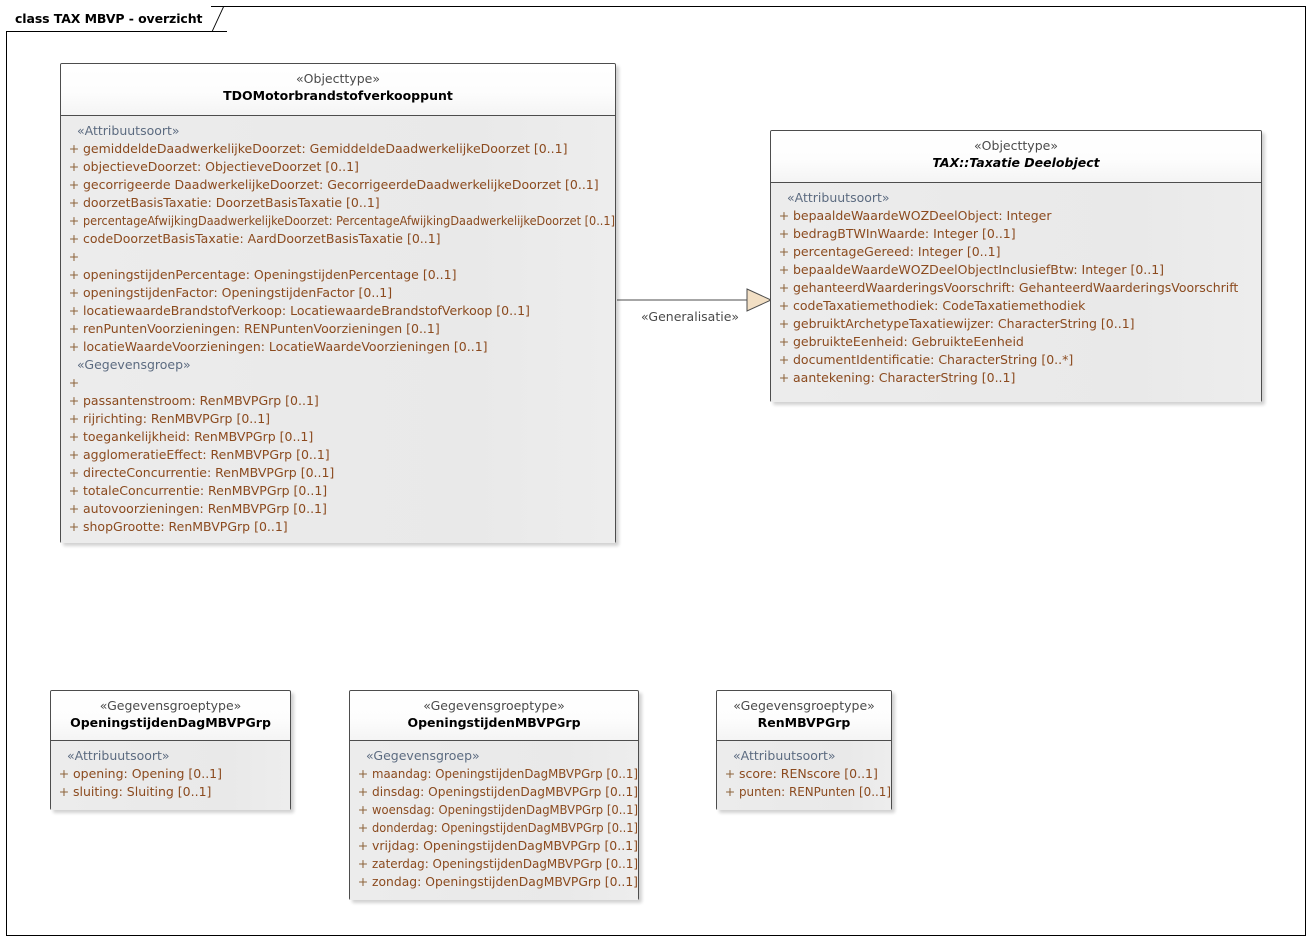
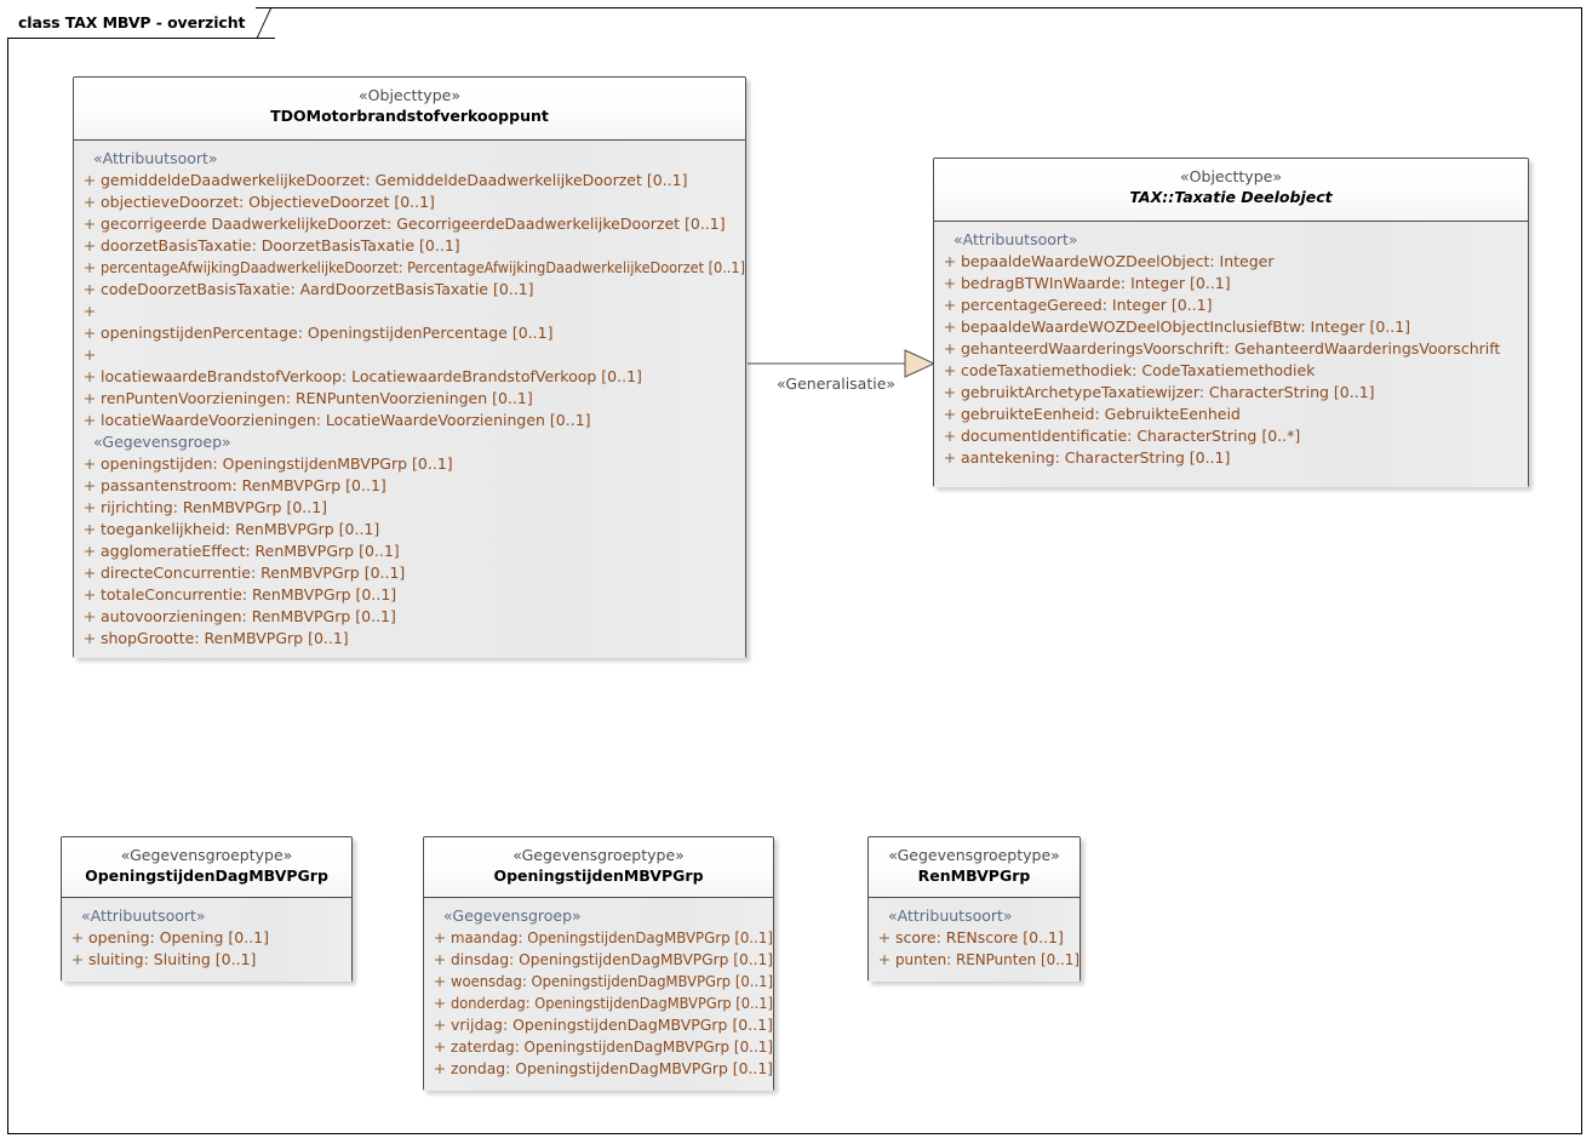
  class TAX MBVP - overzicht
  «Generalisatie»
  «Objecttype»
  TDOMotorbrandstofverkooppunt
  «Attribuutsoort»
  +
  gemiddeldeDaadwerkelijkeDoorzet: GemiddeldeDaadwerkelijkeDoorzet [0..1]
  +
  objectieveDoorzet: ObjectieveDoorzet [0..1]
  +
  gecorrigeerde DaadwerkelijkeDoorzet: GecorrigeerdeDaadwerkelijkeDoorzet [0..1]
  +
  doorzetBasisTaxatie: DoorzetBasisTaxatie [0..1]
  +
  percentageAfwijkingDaadwerkelijkeDoorzet: PercentageAfwijkingDaadwerkelijkeDoorzet [0..1]
  +
  codeDoorzetBasisTaxatie: AardDoorzetBasisTaxatie [0..1]
  +
  +
  openingstijdenPercentage: OpeningstijdenPercentage [0..1]
  +
- openingstijdenFactor: OpeningstijdenFactor [0..1]
  +
  locatiewaardeBrandstofVerkoop: LocatiewaardeBrandstofVerkoop [0..1]
  +
  renPuntenVoorzieningen: RENPuntenVoorzieningen [0..1]
  +
  locatieWaardeVoorzieningen: LocatieWaardeVoorzieningen [0..1]
  «Gegevensgroep»
  +
+ openingstijden: OpeningstijdenMBVPGrp [0..1]
  +
  passantenstroom: RenMBVPGrp [0..1]
  +
  rijrichting: RenMBVPGrp [0..1]
  +
  toegankelijkheid: RenMBVPGrp [0..1]
  +
  agglomeratieEffect: RenMBVPGrp [0..1]
  +
  directeConcurrentie: RenMBVPGrp [0..1]
  +
  totaleConcurrentie: RenMBVPGrp [0..1]
  +
  autovoorzieningen: RenMBVPGrp [0..1]
  +
  shopGrootte: RenMBVPGrp [0..1]
  «Objecttype»
  TAX::Taxatie Deelobject
  «Attribuutsoort»
  +
  bepaaldeWaardeWOZDeelObject: Integer
  +
  bedragBTWInWaarde: Integer [0..1]
  +
  percentageGereed: Integer [0..1]
  +
  bepaaldeWaardeWOZDeelObjectInclusiefBtw: Integer [0..1]
  +
  gehanteerdWaarderingsVoorschrift: GehanteerdWaarderingsVoorschrift
  +
  codeTaxatiemethodiek: CodeTaxatiemethodiek
  +
  gebruiktArchetypeTaxatiewijzer: CharacterString [0..1]
  +
  gebruikteEenheid: GebruikteEenheid
  +
  documentIdentificatie: CharacterString [0..*]
  +
  aantekening: CharacterString [0..1]
  «Gegevensgroeptype»
  OpeningstijdenDagMBVPGrp
  «Attribuutsoort»
  +
  opening: Opening [0..1]
  +
  sluiting: Sluiting [0..1]
  «Gegevensgroeptype»
  OpeningstijdenMBVPGrp
  «Gegevensgroep»
  +
  maandag: OpeningstijdenDagMBVPGrp [0..1]
  +
  dinsdag: OpeningstijdenDagMBVPGrp [0..1]
  +
  woensdag: OpeningstijdenDagMBVPGrp [0..1]
  +
  donderdag: OpeningstijdenDagMBVPGrp [0..1]
  +
  vrijdag: OpeningstijdenDagMBVPGrp [0..1]
  +
  zaterdag: OpeningstijdenDagMBVPGrp [0..1]
  +
  zondag: OpeningstijdenDagMBVPGrp [0..1]
  «Gegevensgroeptype»
  RenMBVPGrp
  «Attribuutsoort»
  +
  score: RENscore [0..1]
  +
  punten: RENPunten [0..1]
